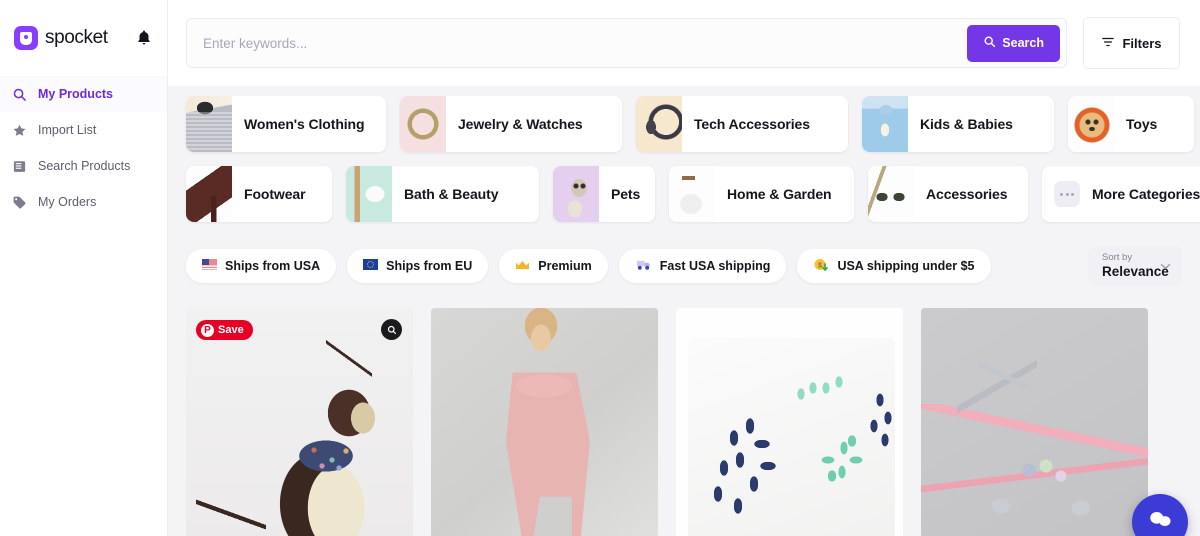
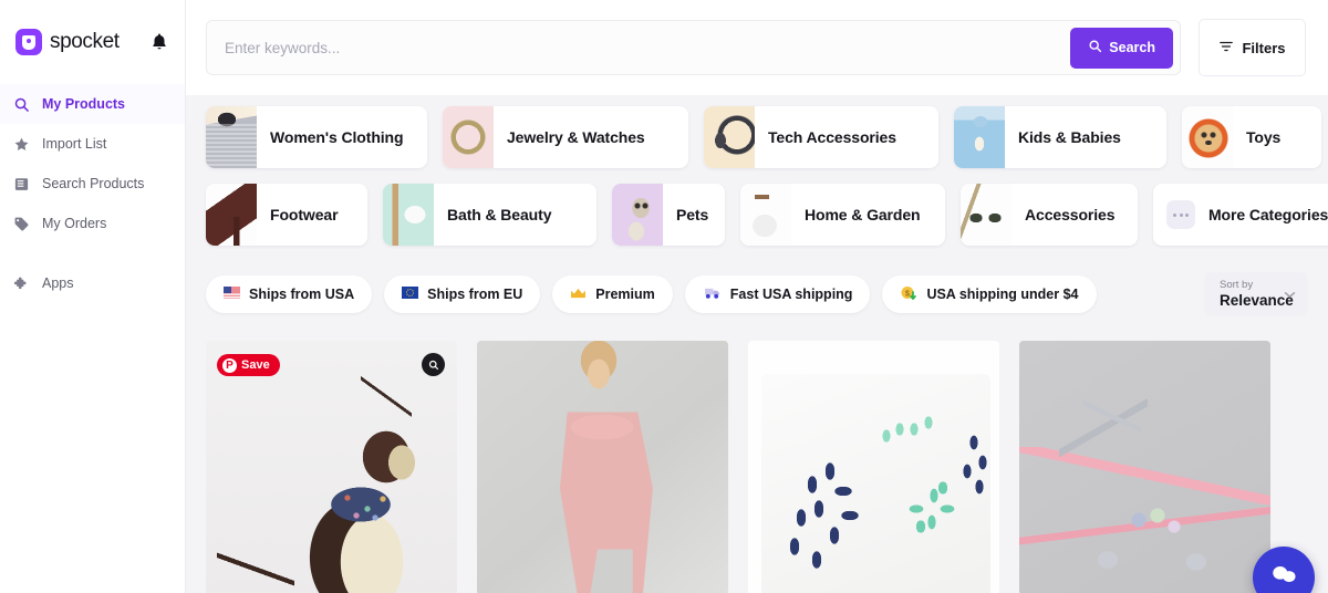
  spocket
  My Products
  Import List
  Search Products
  My Orders
+ Apps
  Enter keywords...
  Search
  Filters
  Women's Clothing
  Jewelry & Watches
  Tech Accessories
  Kids & Babies
  Toys
  Footwear
  Bath & Beauty
  Pets
  Home & Garden
  Accessories
  More Categories
  Ships from USA
  Ships from EU
  Premium
  Fast USA shipping
- USA shipping under $5
+ USA shipping under $4
  Sort by
  Relevance
  P
  Save
